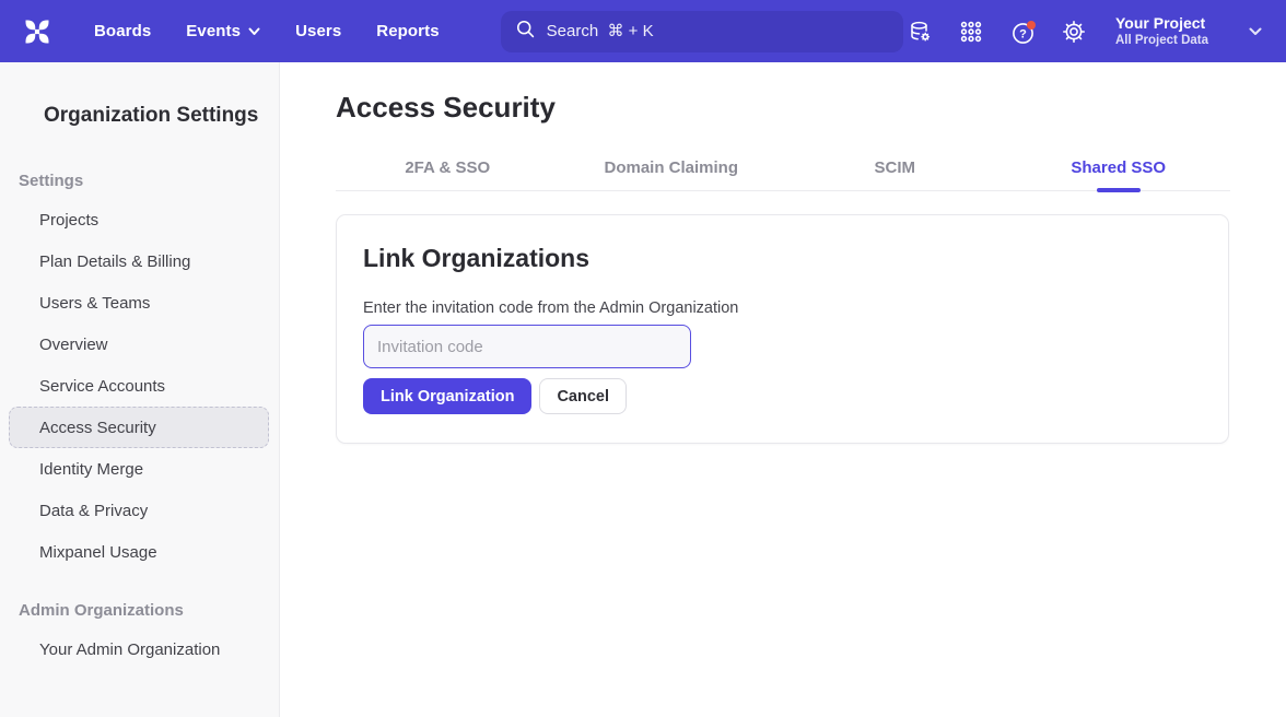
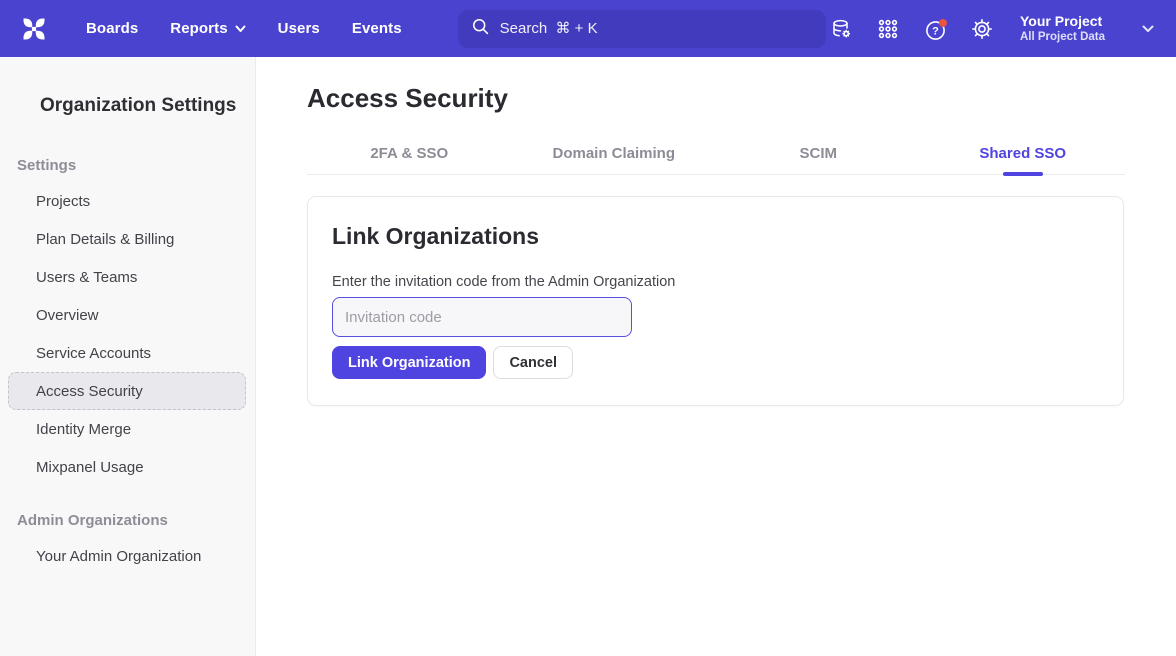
  Boards
- Events
+ Reports
  Users
- Reports
+ Events
  Search ⌘ + K
  ?
  Your Project
  All Project Data
  Organization Settings
  Settings
  Projects
  Plan Details & Billing
  Users & Teams
  Overview
  Service Accounts
  Access Security
  Identity Merge
- Data & Privacy
  Mixpanel Usage
  Admin Organizations
  Your Admin Organization
  Access Security
  2FA & SSO
  Domain Claiming
  SCIM
  Shared SSO
  Link Organizations
  Enter the invitation code from the Admin Organization
  Invitation code
  Link Organization
  Cancel
